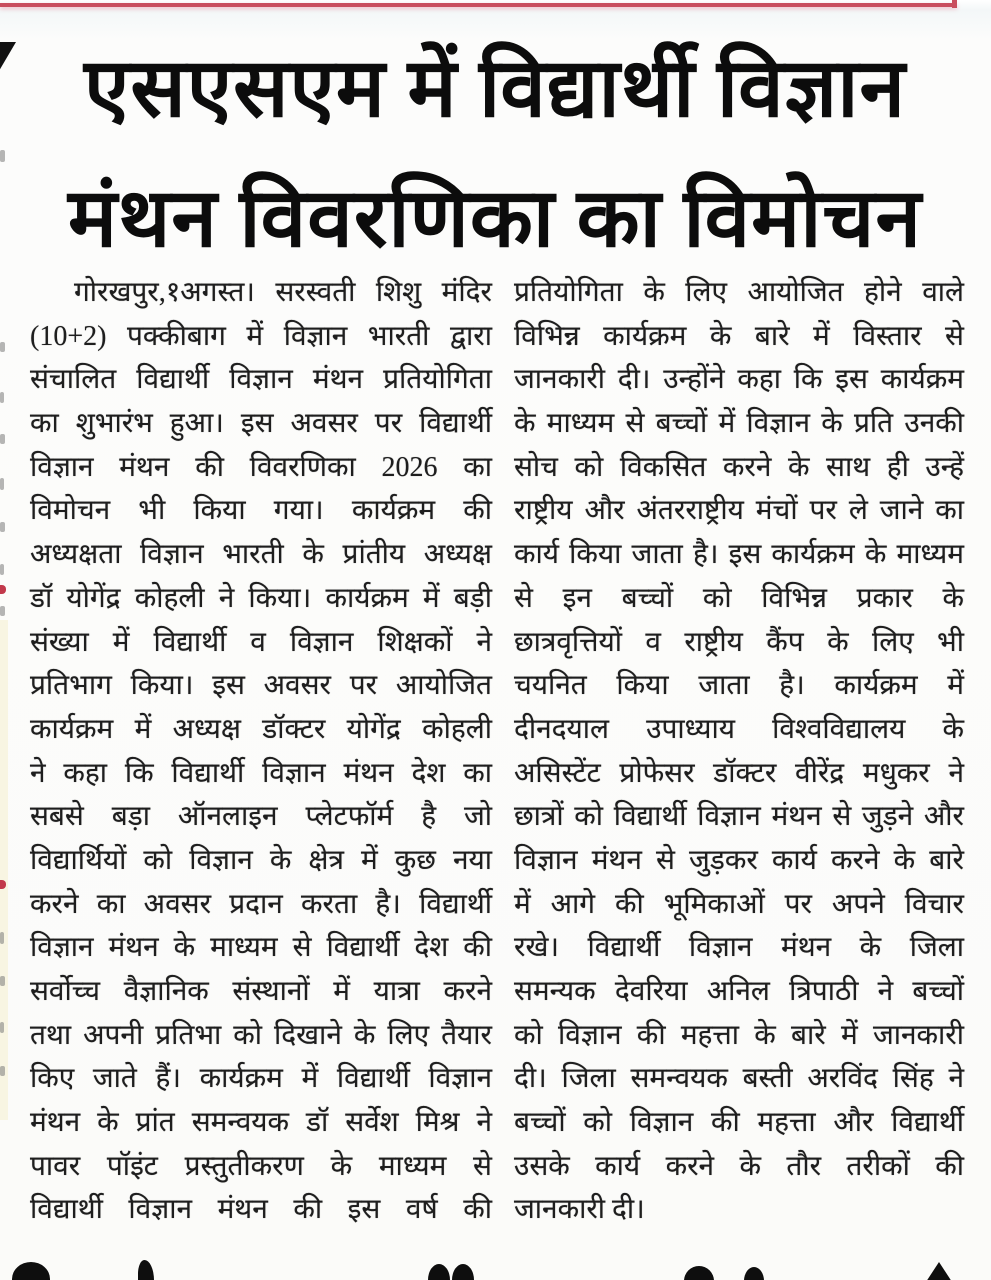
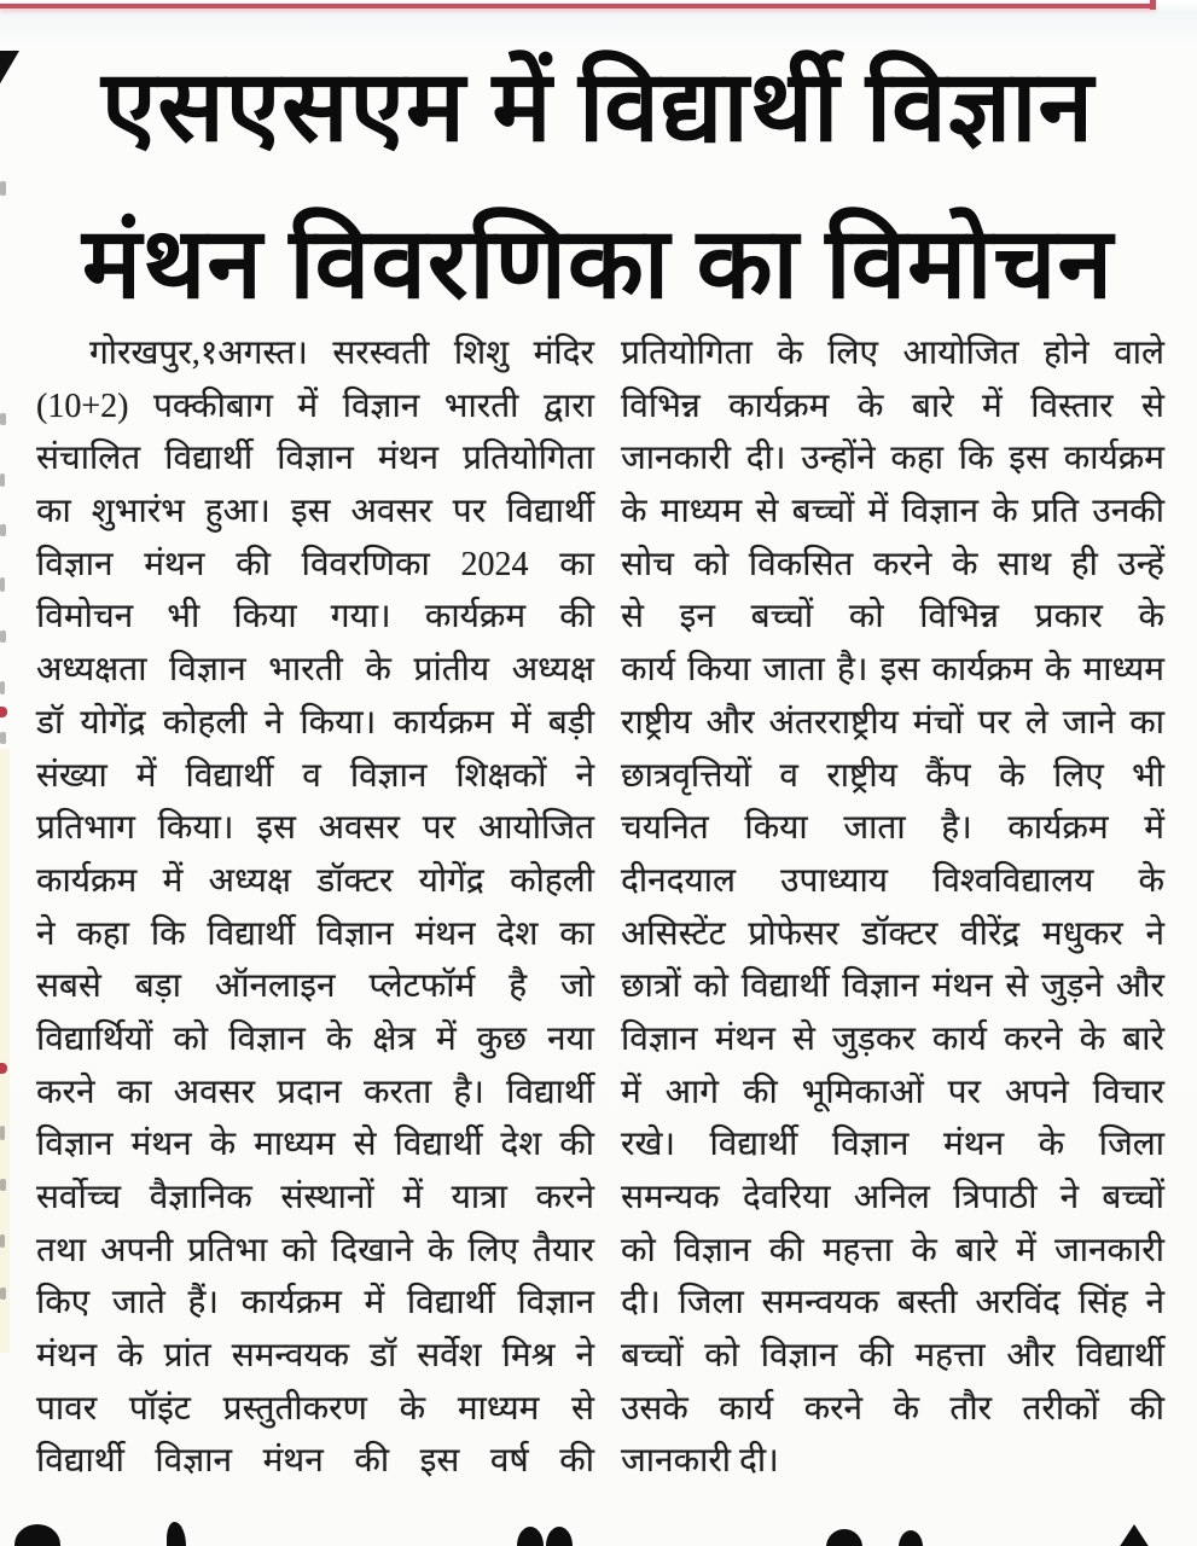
  एसएसएम में विद्यार्थी विज्ञान
  मंथन विवरणिका का विमोचन
  गोरखपुर,१अगस्त। सरस्वती शिशु मंदिर
  (10+2) पक्कीबाग में विज्ञान भारती द्वारा
  संचालित विद्यार्थी विज्ञान मंथन प्रतियोगिता
  का शुभारंभ हुआ। इस अवसर पर विद्यार्थी
- विज्ञान मंथन की विवरणिका 2026 का
+ विज्ञान मंथन की विवरणिका 2024 का
  विमोचन भी किया गया। कार्यक्रम की
  अध्यक्षता विज्ञान भारती के प्रांतीय अध्यक्ष
  डॉ योगेंद्र कोहली ने किया। कार्यक्रम में बड़ी
  संख्या में विद्यार्थी व विज्ञान शिक्षकों ने
  प्रतिभाग किया। इस अवसर पर आयोजित
  कार्यक्रम में अध्यक्ष डॉक्टर योगेंद्र कोहली
  ने कहा कि विद्यार्थी विज्ञान मंथन देश का
  सबसे बड़ा ऑनलाइन प्लेटफॉर्म है जो
  विद्यार्थियों को विज्ञान के क्षेत्र में कुछ नया
  करने का अवसर प्रदान करता है। विद्यार्थी
  विज्ञान मंथन के माध्यम से विद्यार्थी देश की
  सर्वोच्च वैज्ञानिक संस्थानों में यात्रा करने
  तथा अपनी प्रतिभा को दिखाने के लिए तैयार
  किए जाते हैं। कार्यक्रम में विद्यार्थी विज्ञान
  मंथन के प्रांत समन्वयक डॉ सर्वेश मिश्र ने
  पावर पॉइंट प्रस्तुतीकरण के माध्यम से
  विद्यार्थी विज्ञान मंथन की इस वर्ष की
  प्रतियोगिता के लिए आयोजित होने वाले
  विभिन्न कार्यक्रम के बारे में विस्तार से
  जानकारी दी। उन्होंने कहा कि इस कार्यक्रम
  के माध्यम से बच्चों में विज्ञान के प्रति उनकी
  सोच को विकसित करने के साथ ही उन्हें
- राष्ट्रीय और अंतरराष्ट्रीय मंचों पर ले जाने का
+ से इन बच्चों को विभिन्न प्रकार के
  कार्य किया जाता है। इस कार्यक्रम के माध्यम
- से इन बच्चों को विभिन्न प्रकार के
+ राष्ट्रीय और अंतरराष्ट्रीय मंचों पर ले जाने का
  छात्रवृत्तियों व राष्ट्रीय कैंप के लिए भी
  चयनित किया जाता है। कार्यक्रम में
  दीनदयाल उपाध्याय विश्वविद्यालय के
  असिस्टेंट प्रोफेसर डॉक्टर वीरेंद्र मधुकर ने
  छात्रों को विद्यार्थी विज्ञान मंथन से जुड़ने और
  विज्ञान मंथन से जुड़कर कार्य करने के बारे
  में आगे की भूमिकाओं पर अपने विचार
  रखे। विद्यार्थी विज्ञान मंथन के जिला
  समन्यक देवरिया अनिल त्रिपाठी ने बच्चों
  को विज्ञान की महत्ता के बारे में जानकारी
  दी। जिला समन्वयक बस्ती अरविंद सिंह ने
  बच्चों को विज्ञान की महत्ता और विद्यार्थी
  उसके कार्य करने के तौर तरीकों की
  जानकारी दी।
